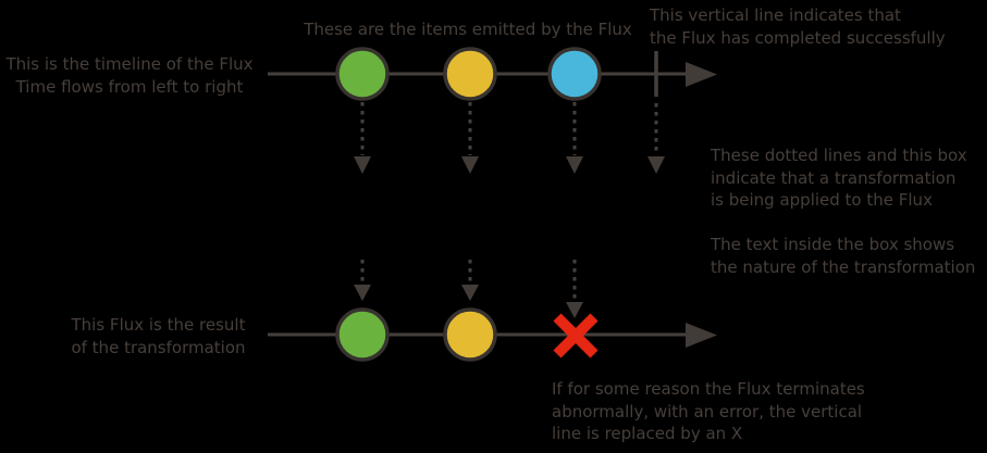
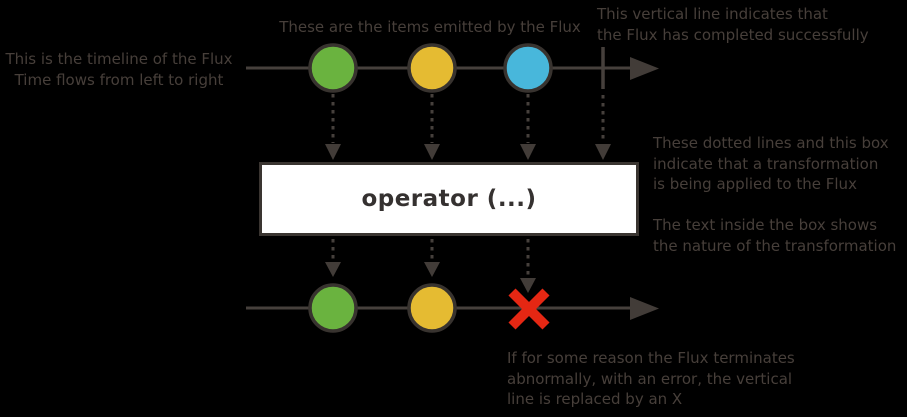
+ operator (...)
  This is the timeline of the Flux
  Time flows from left to right
  These are the items emitted by the Flux
  This vertical line indicates that
  the Flux has completed successfully
  These dotted lines and this box
  indicate that a transformation
  is being applied to the Flux
  The text inside the box shows
  the nature of the transformation
- This Flux is the result
- of the transformation
  If for some reason the Flux terminates
  abnormally, with an error, the vertical
  line is replaced by an X
